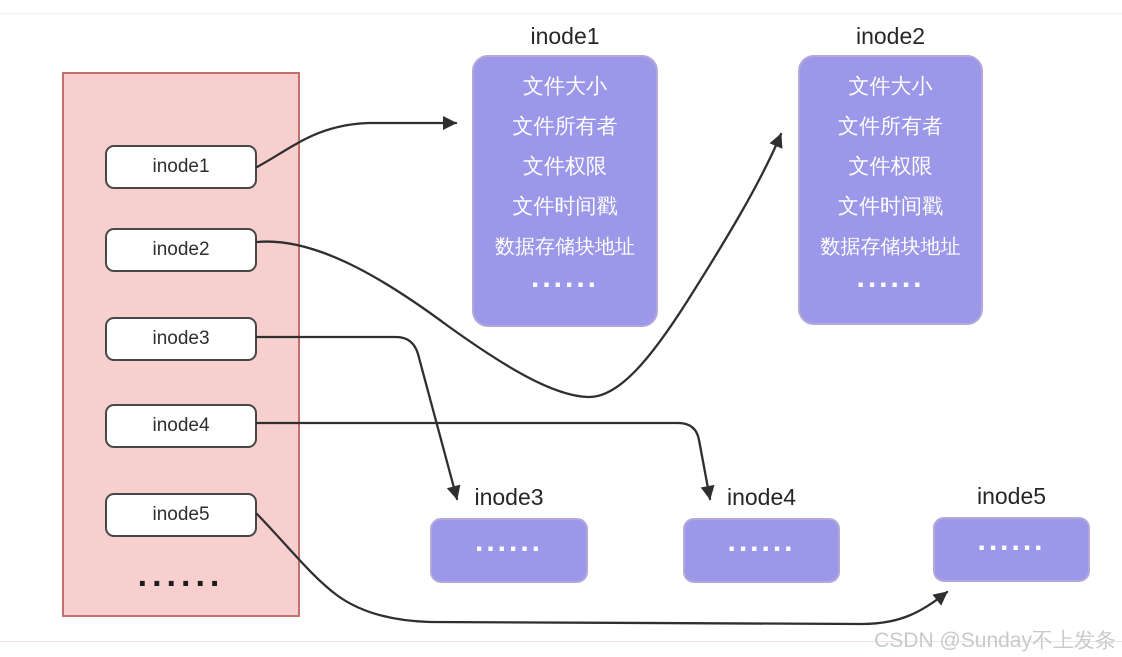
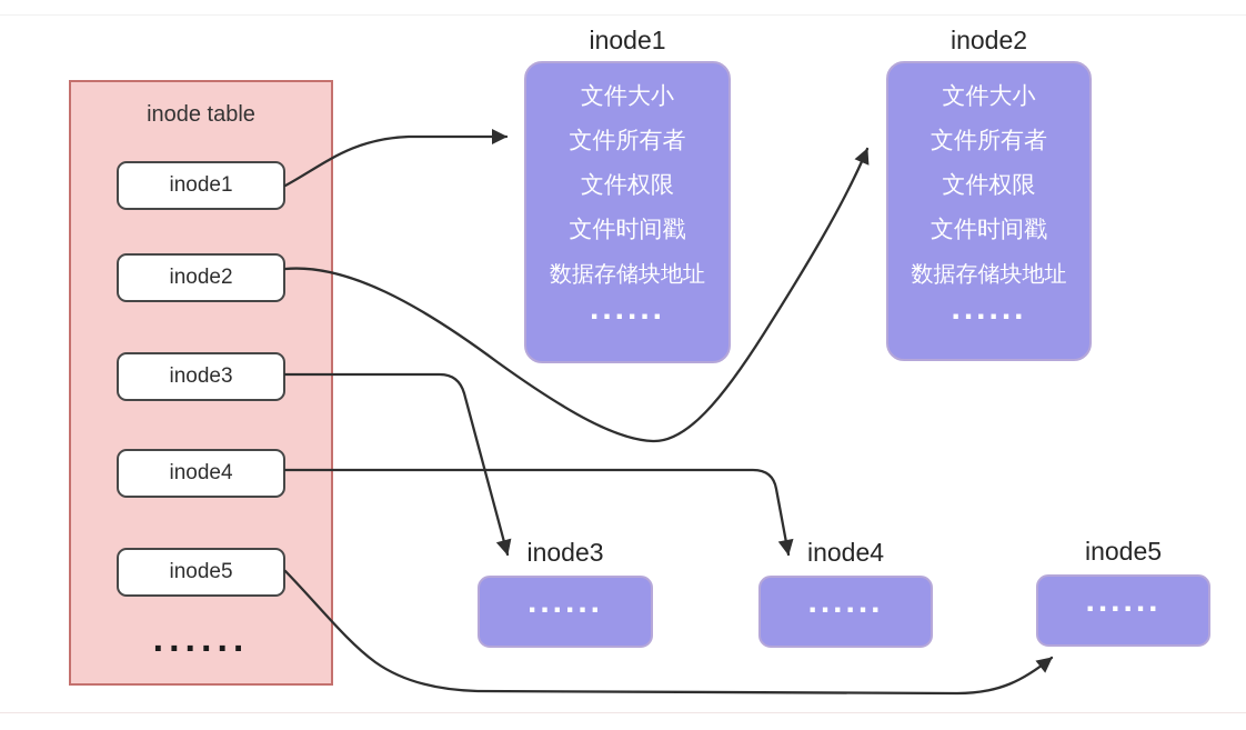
+ inode table
  inode1
  inode2
  inode3
  inode4
  inode5
  ......
  inode1
  文件大小
  文件所有者
  文件权限
  文件时间戳
  数据存储块地址
  ......
  inode2
  文件大小
  文件所有者
  文件权限
  文件时间戳
  数据存储块地址
  ......
  inode3
  ......
  inode4
  ......
  inode5
  ......
- CSDN @Sunday不上发条
